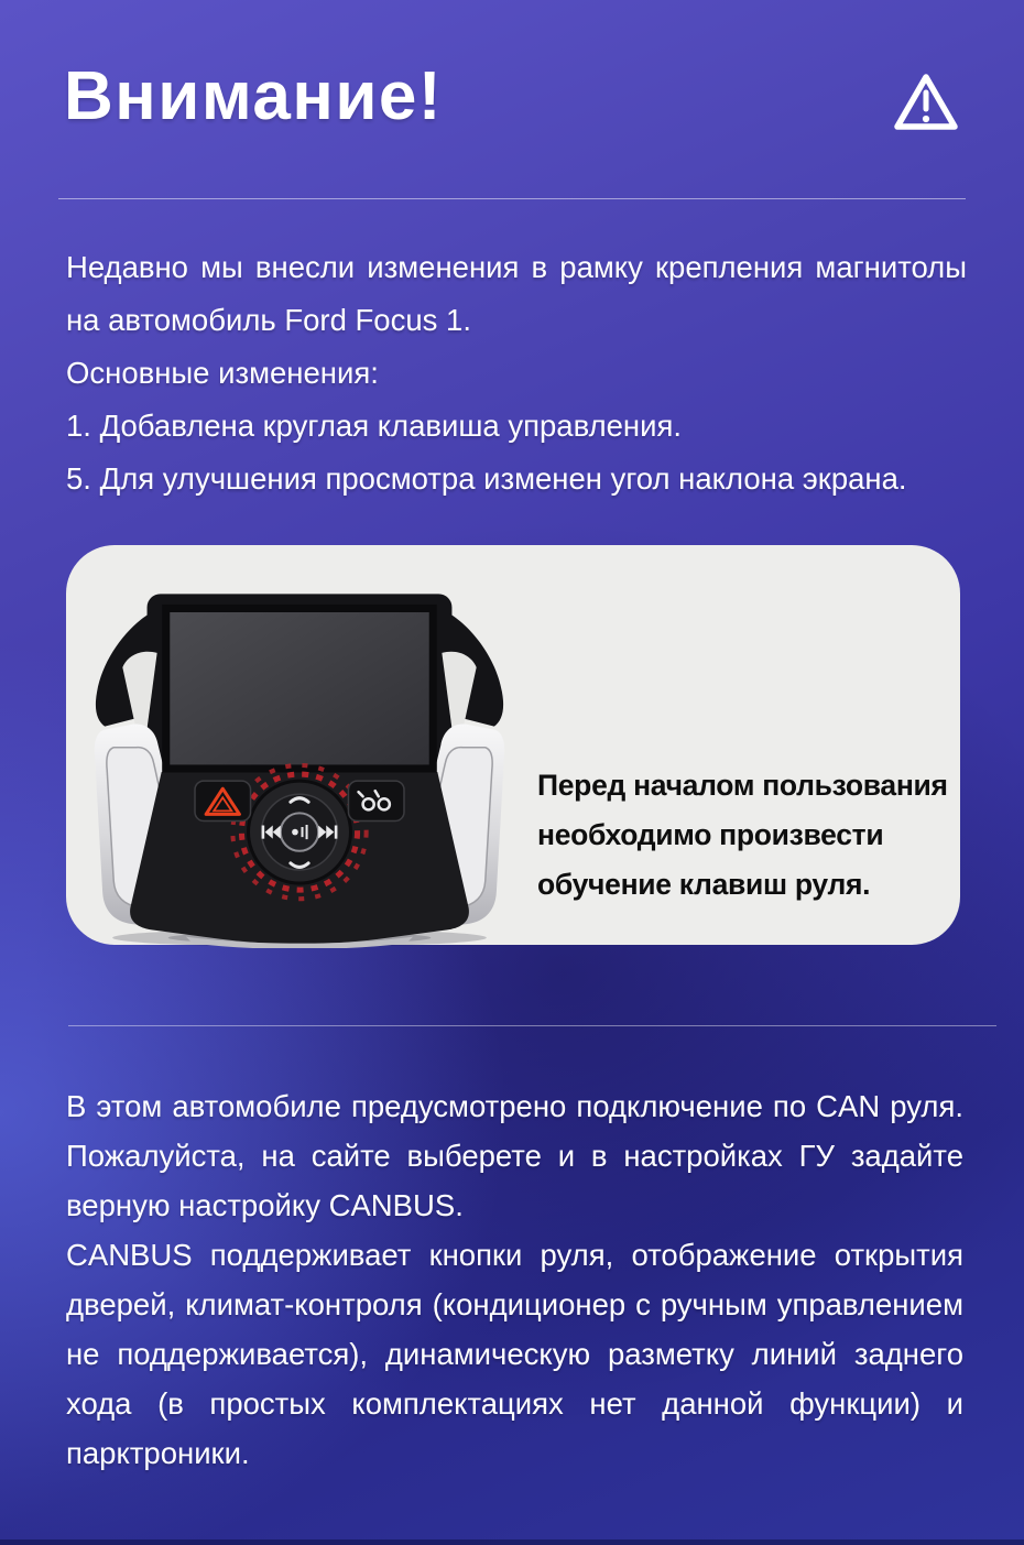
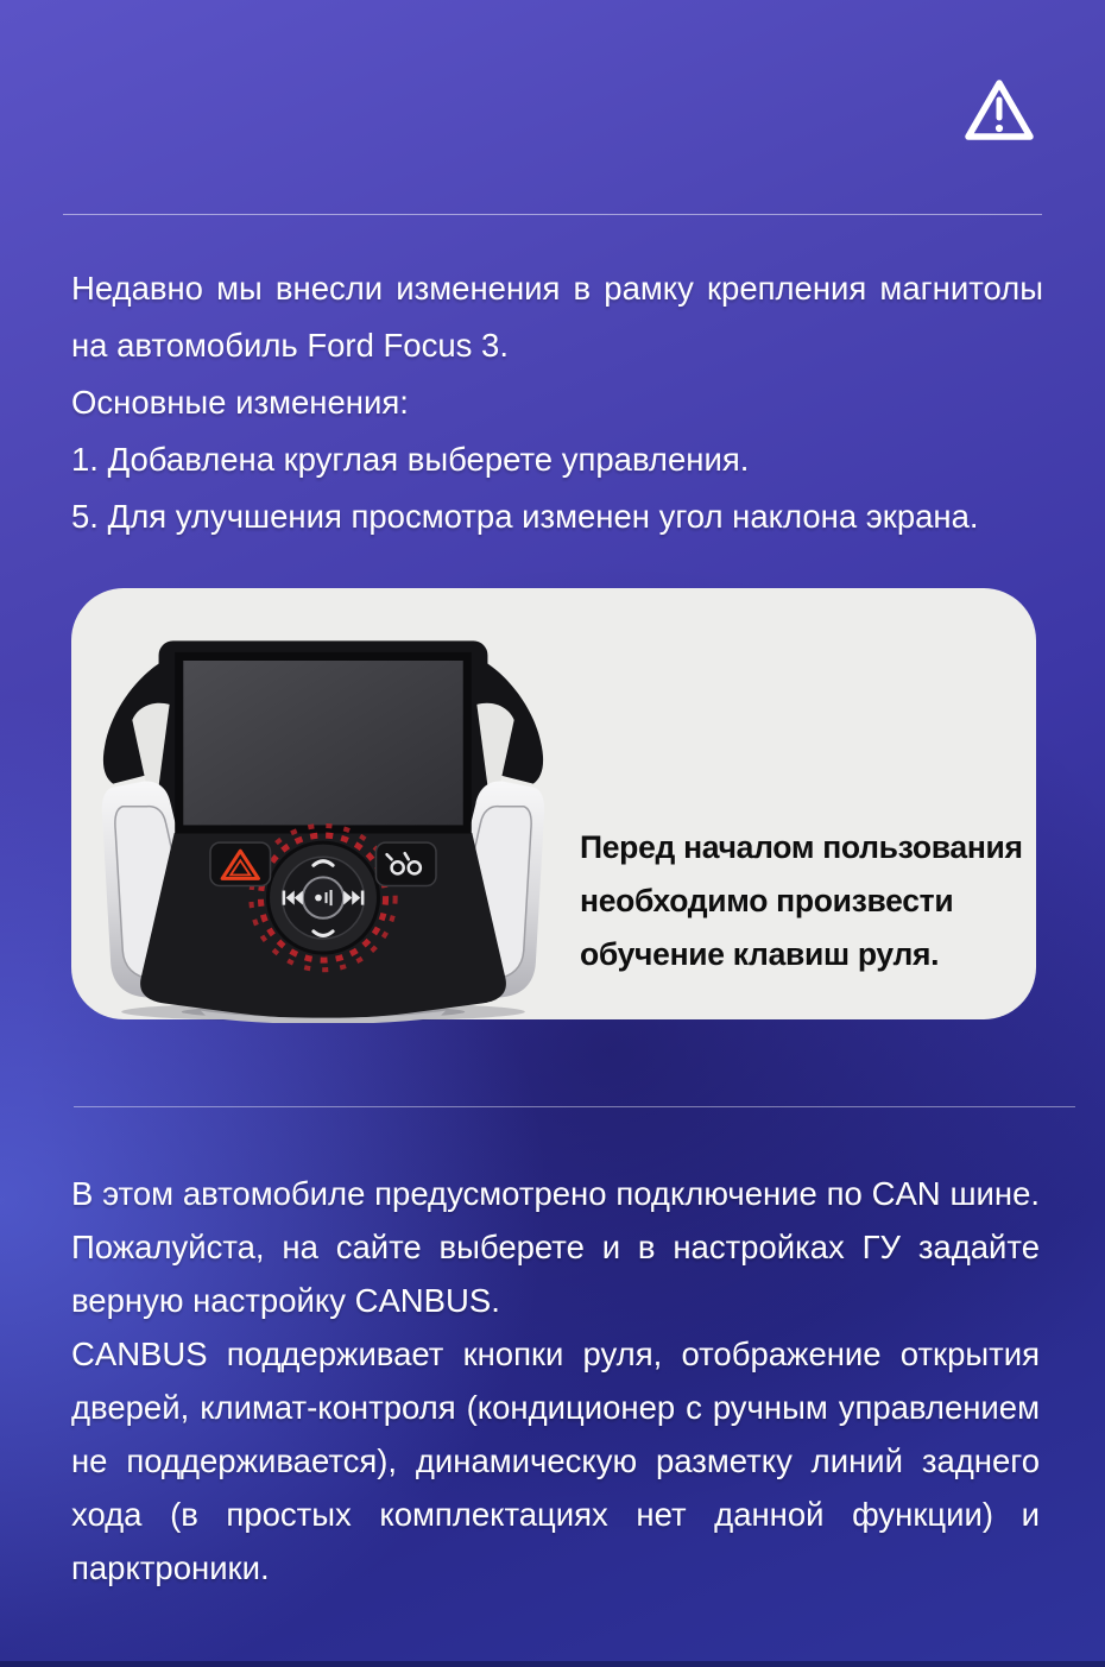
- Внимание!
- Недавно мы внесли изменения в рамку крепления магнитолы на автомобиль Ford Focus 1.
+ Недавно мы внесли изменения в рамку крепления магнитолы на автомобиль Ford Focus 3.
  Основные изменения:
- 1. Добавлена круглая клавиша управления.
+ 1. Добавлена круглая выберете управления.
  5. Для улучшения просмотра изменен угол наклона экрана.
  Перед началом пользования
  необходимо произвести
  обучение клавиш руля.
- В этом автомобиле предусмотрено подключение по CAN руля. Пожалуйста, на сайте выберете и в настройках ГУ задайте верную настройку CANBUS.
+ В этом автомобиле предусмотрено подключение по CAN шине. Пожалуйста, на сайте выберете и в настройках ГУ задайте верную настройку CANBUS.
  CANBUS поддерживает кнопки руля, отображение открытия дверей, климат-контроля (кондиционер с ручным управлением не поддерживается), динамическую разметку линий заднего хода (в простых комплектациях нет данной функции) и парктроники.
